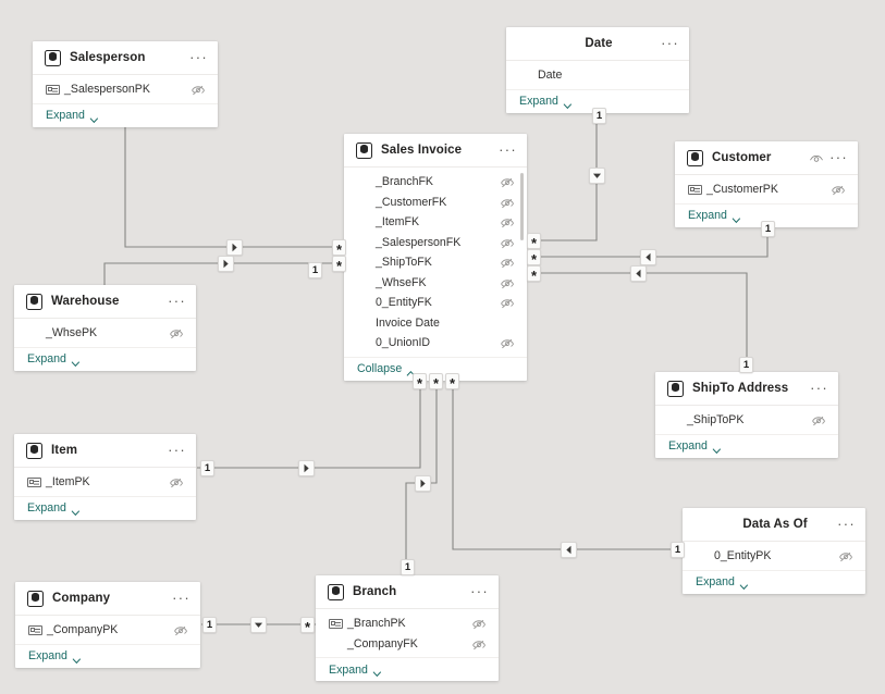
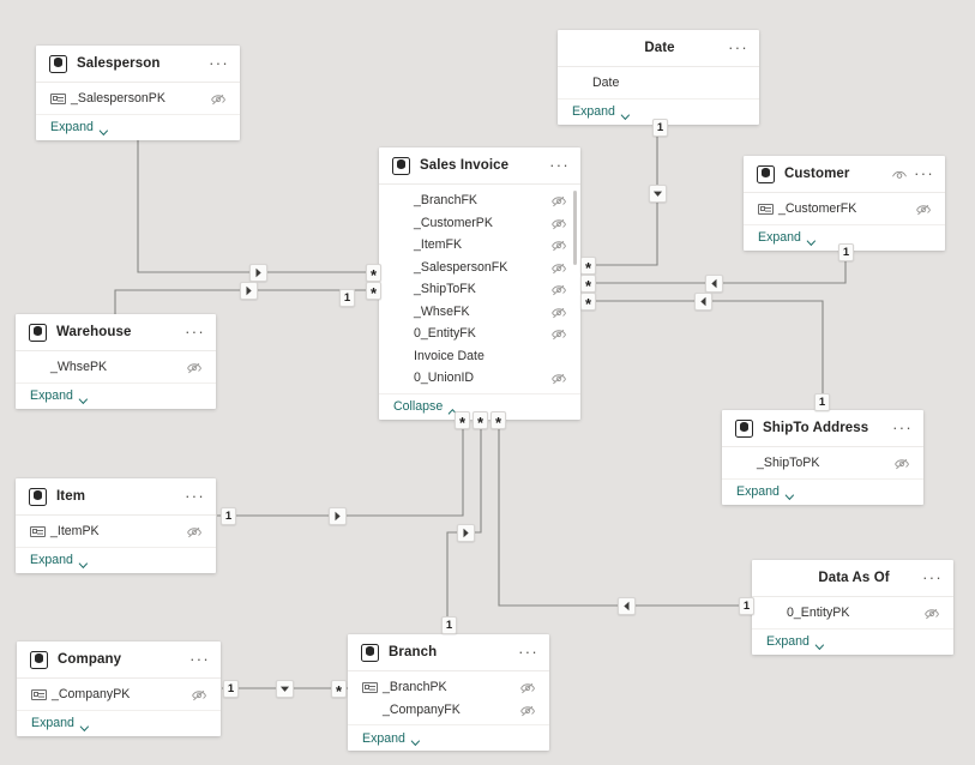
  Salesperson
  ···
  _SalespersonPK
  Expand
  Date
  ···
  Date
  Expand
  Sales Invoice
  ···
  _BranchFK
- _CustomerFK
+ _CustomerPK
  _ItemFK
  _SalespersonFK
  _ShipToFK
  _WhseFK
  0_EntityFK
  Invoice Date
  0_UnionID
  Collapse
  Customer
  ···
- _CustomerPK
+ _CustomerFK
  Expand
  Warehouse
  ···
  _WhsePK
  Expand
  ShipTo Address
  ···
  _ShipToPK
  Expand
  Item
  ···
  _ItemPK
  Expand
  Data As Of
  ···
  0_EntityPK
  Expand
  Company
  ···
  _CompanyPK
  Expand
  Branch
  ···
  _BranchPK
  _CompanyFK
  Expand
  1
  1
  1
  1
  1
  1
  1
  1
  *
  *
  *
  *
  *
  *
  *
  *
  *
